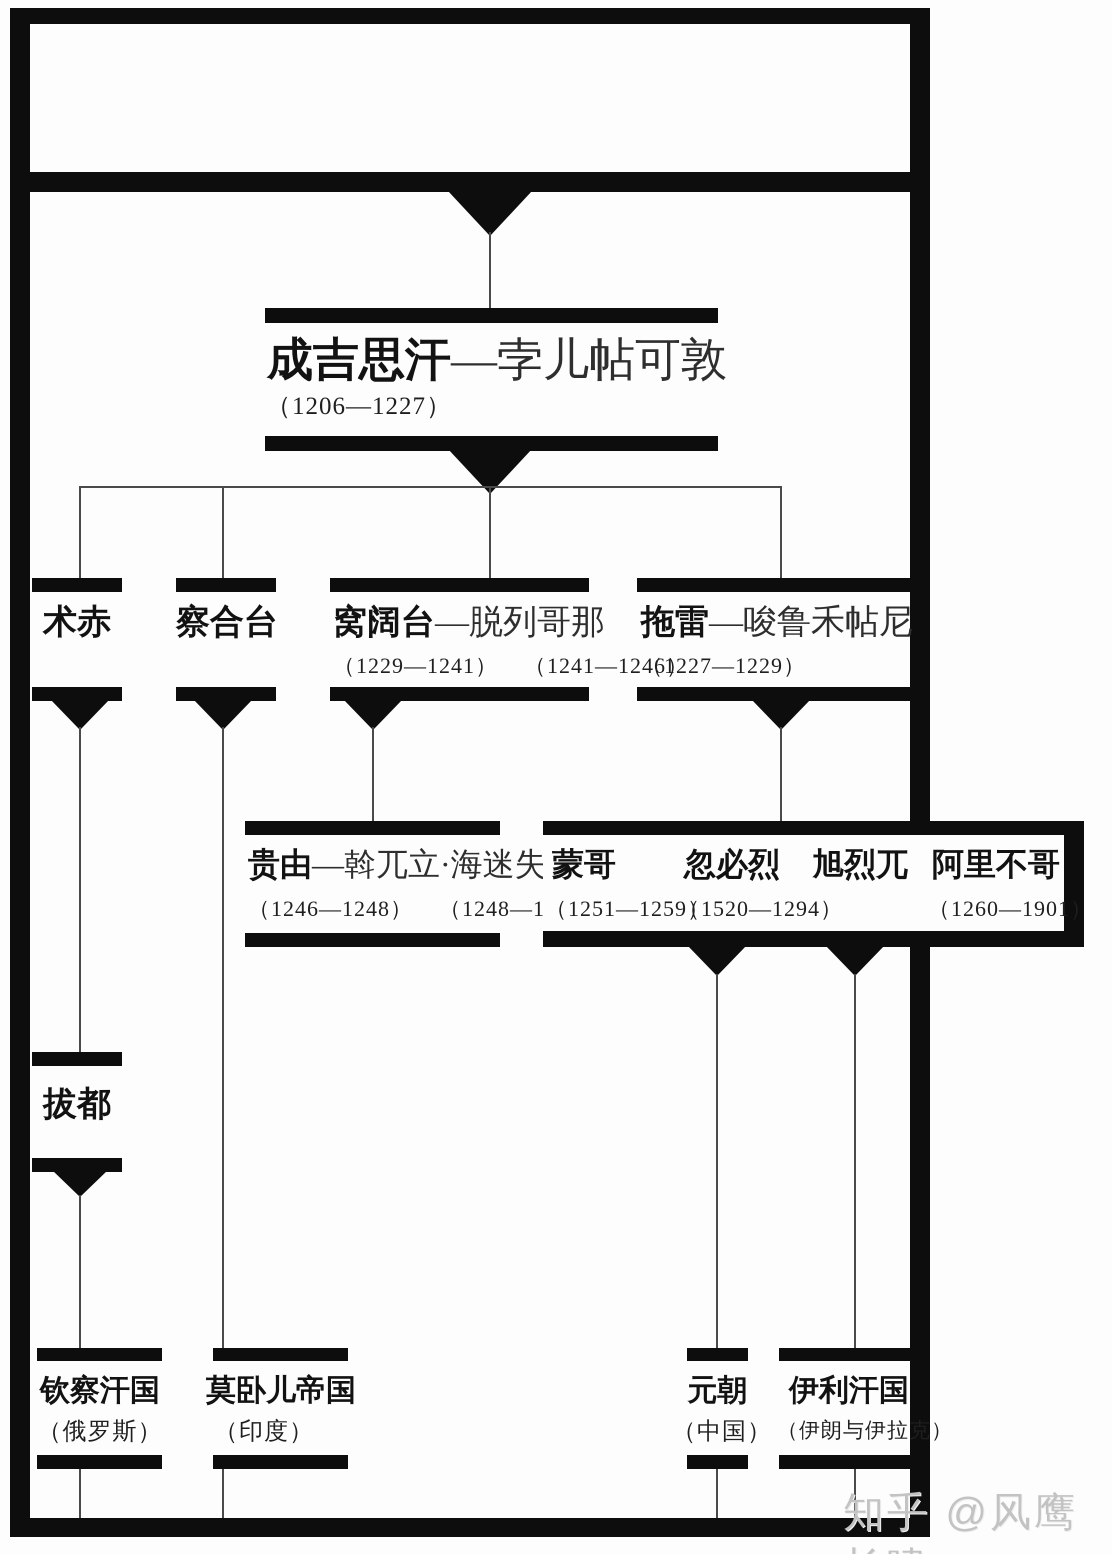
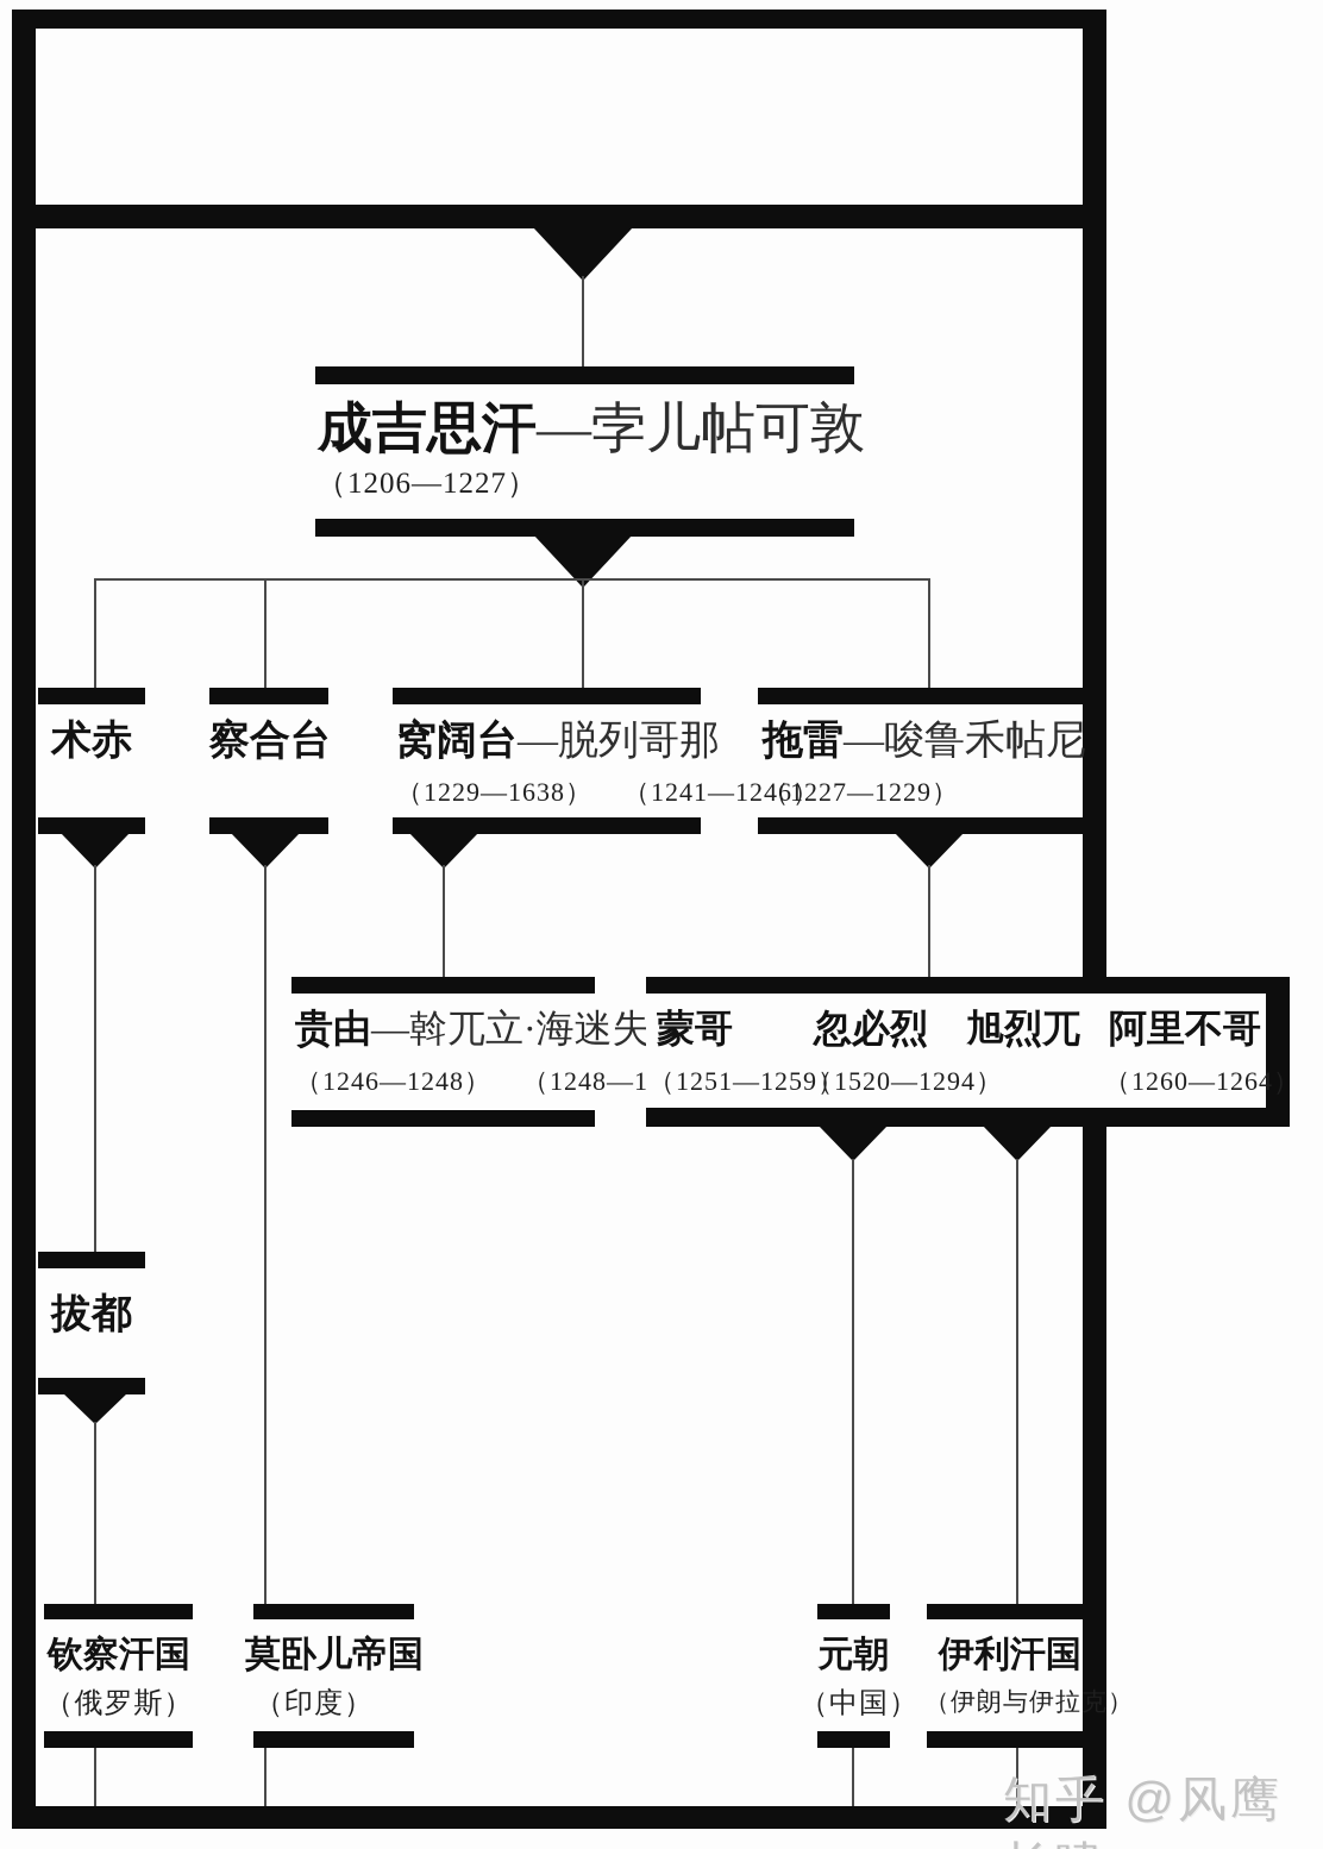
  成吉思汗—孛儿帖可敦
  （1206—1227）
  术赤
  察合台
  窝阔台—脱列哥那
- （1229—1241） （1241—1246）
+ （1229—1638） （1241—1246）
  拖雷—唆鲁禾帖尼
  （1227—1229）
  贵由—斡兀立·海迷失
  （1246—1248） （1248—1
  蒙哥
  （1251—1259）
  忽必烈
  （1520—1294）
  旭烈兀
  阿里不哥
- （1260—1901）
+ （1260—1264）
  拔都
  钦察汗国
  （俄罗斯）
  莫卧儿帝国
  （印度）
  元朝
  （中国）
  伊利汗国
  （伊朗与伊拉克）
  知乎 @风鹰
